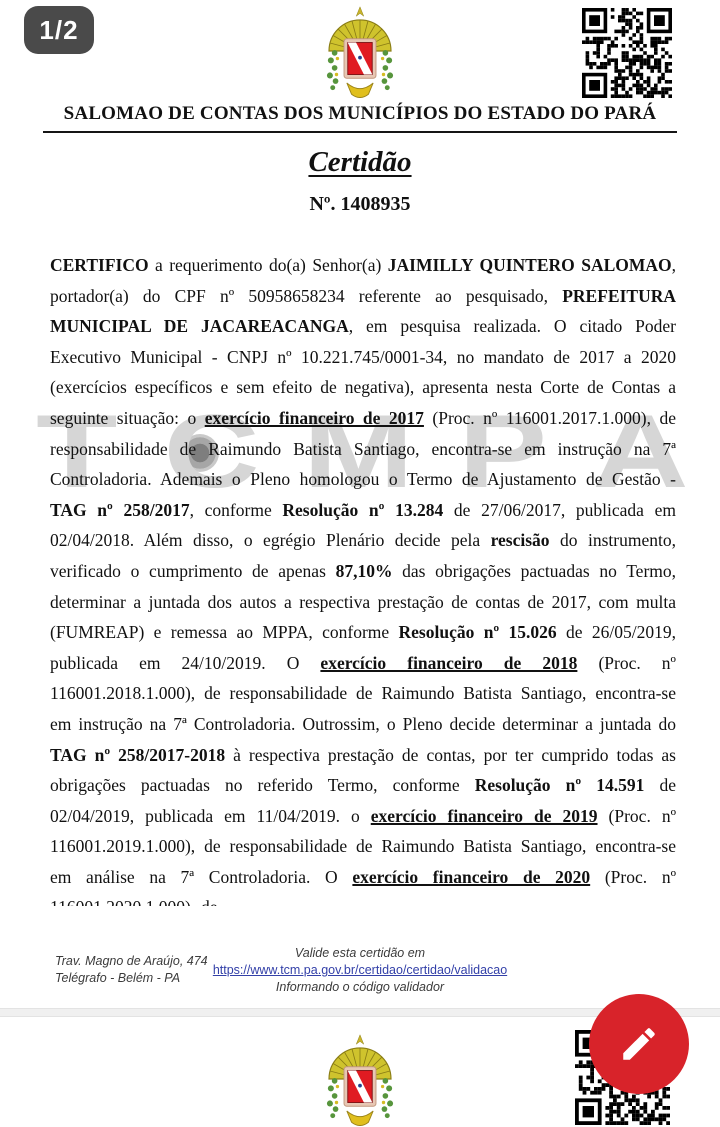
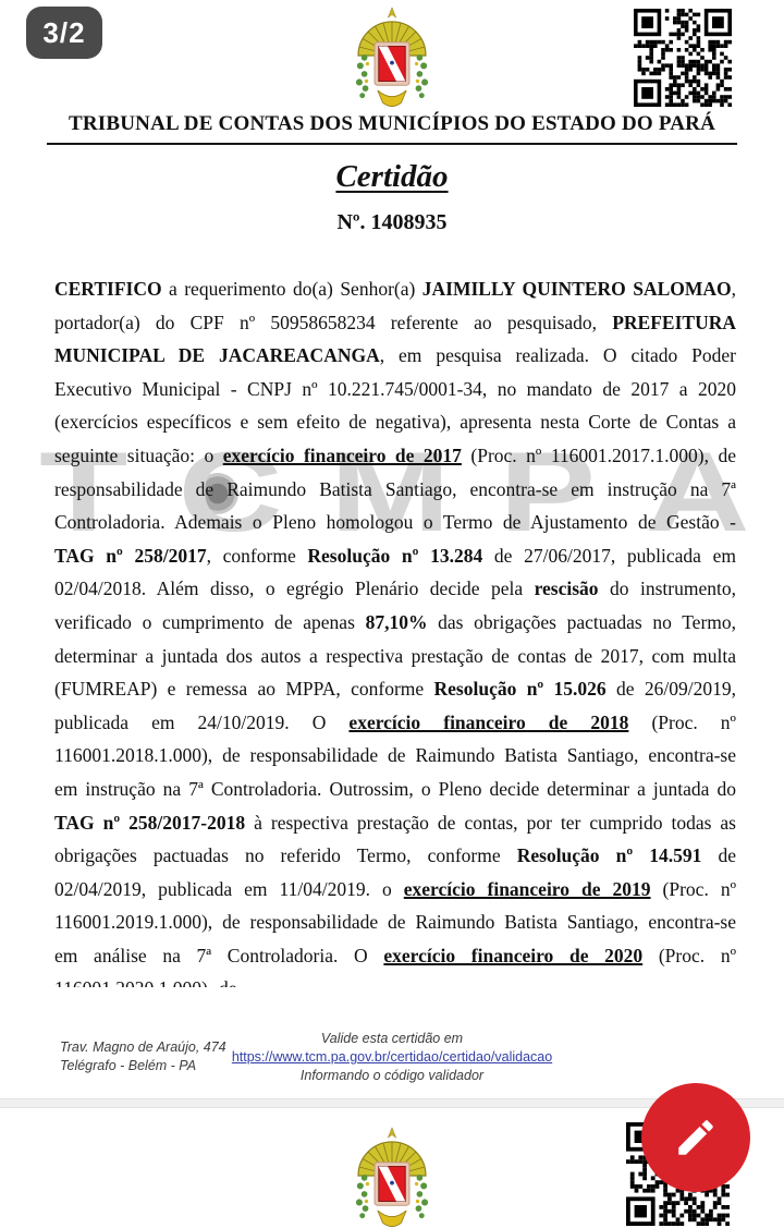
- SALOMAO DE CONTAS DOS MUNICÍPIOS DO ESTADO DO PARÁ
+ TRIBUNAL DE CONTAS DOS MUNICÍPIOS DO ESTADO DO PARÁ
  Certidão
  Nº. 1408935
  T
  C
  M
  P
  A
- CERTIFICO a requerimento do(a) Senhor(a) JAIMILLY QUINTERO SALOMAO, portador(a) do CPF nº 50958658234 referente ao pesquisado, PREFEITURA MUNICIPAL DE JACAREACANGA, em pesquisa realizada. O citado Poder Executivo Municipal - CNPJ nº 10.221.745/0001-34, no mandato de 2017 a 2020 (exercícios específicos e sem efeito de negativa), apresenta nesta Corte de Contas a seguinte situação: o exercício financeiro de 2017 (Proc. nº 116001.2017.1.000), de responsabilidade de Raimundo Batista Santiago, encontra-se em instrução na 7ª Controladoria. Ademais o Pleno homologou o Termo de Ajustamento de Gestão - TAG nº 258/2017, conforme Resolução nº 13.284 de 27/06/2017, publicada em 02/04/2018. Além disso, o egrégio Plenário decide pela rescisão do instrumento, verificado o cumprimento de apenas 87,10% das obrigações pactuadas no Termo, determinar a juntada dos autos a respectiva prestação de contas de 2017, com multa (FUMREAP) e remessa ao MPPA, conforme Resolução nº 15.026 de 26/05/2019, publicada em 24/10/2019. O exercício financeiro de 2018 (Proc. nº 116001.2018.1.000), de responsabilidade de Raimundo Batista Santiago, encontra-se em instrução na 7ª Controladoria. Outrossim, o Pleno decide determinar a juntada do TAG nº 258/2017-2018 à respectiva prestação de contas, por ter cumprido todas as obrigações pactuadas no referido Termo, conforme Resolução nº 14.591 de 02/04/2019, publicada em 11/04/2019. o exercício financeiro de 2019 (Proc. nº 116001.2019.1.000), de responsabilidade de Raimundo Batista Santiago, encontra-se em análise na 7ª Controladoria. O exercício financeiro de 2020 (Proc. nº
+ CERTIFICO a requerimento do(a) Senhor(a) JAIMILLY QUINTERO SALOMAO, portador(a) do CPF nº 50958658234 referente ao pesquisado, PREFEITURA MUNICIPAL DE JACAREACANGA, em pesquisa realizada. O citado Poder Executivo Municipal - CNPJ nº 10.221.745/0001-34, no mandato de 2017 a 2020 (exercícios específicos e sem efeito de negativa), apresenta nesta Corte de Contas a seguinte situação: o exercício financeiro de 2017 (Proc. nº 116001.2017.1.000), de responsabilidade de Raimundo Batista Santiago, encontra-se em instrução na 7ª Controladoria. Ademais o Pleno homologou o Termo de Ajustamento de Gestão - TAG nº 258/2017, conforme Resolução nº 13.284 de 27/06/2017, publicada em 02/04/2018. Além disso, o egrégio Plenário decide pela rescisão do instrumento, verificado o cumprimento de apenas 87,10% das obrigações pactuadas no Termo, determinar a juntada dos autos a respectiva prestação de contas de 2017, com multa (FUMREAP) e remessa ao MPPA, conforme Resolução nº 15.026 de 26/09/2019, publicada em 24/10/2019. O exercício financeiro de 2018 (Proc. nº 116001.2018.1.000), de responsabilidade de Raimundo Batista Santiago, encontra-se em instrução na 7ª Controladoria. Outrossim, o Pleno decide determinar a juntada do TAG nº 258/2017-2018 à respectiva prestação de contas, por ter cumprido todas as obrigações pactuadas no referido Termo, conforme Resolução nº 14.591 de 02/04/2019, publicada em 11/04/2019. o exercício financeiro de 2019 (Proc. nº 116001.2019.1.000), de responsabilidade de Raimundo Batista Santiago, encontra-se em análise na 7ª Controladoria. O exercício financeiro de 2020 (Proc. nº
  Trav. Magno de Araújo, 474
  Telégrafo - Belém - PA
  Valide esta certidão em
  https://www.tcm.pa.gov.br/certidao/certidao/validacao
  Informando o código validador
- 1/2
+ 3/2
